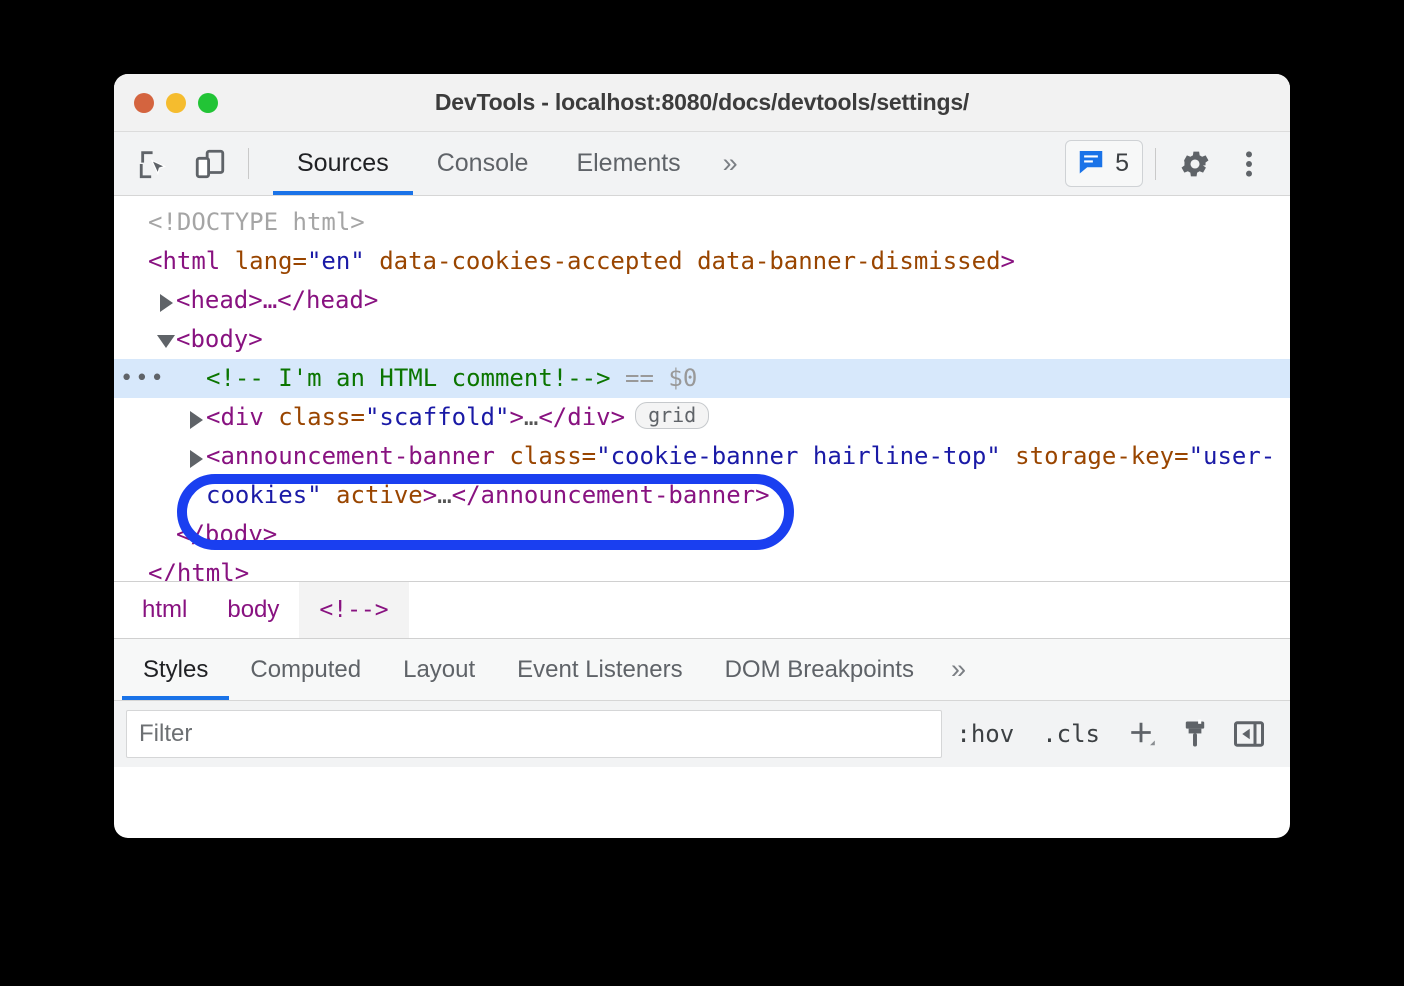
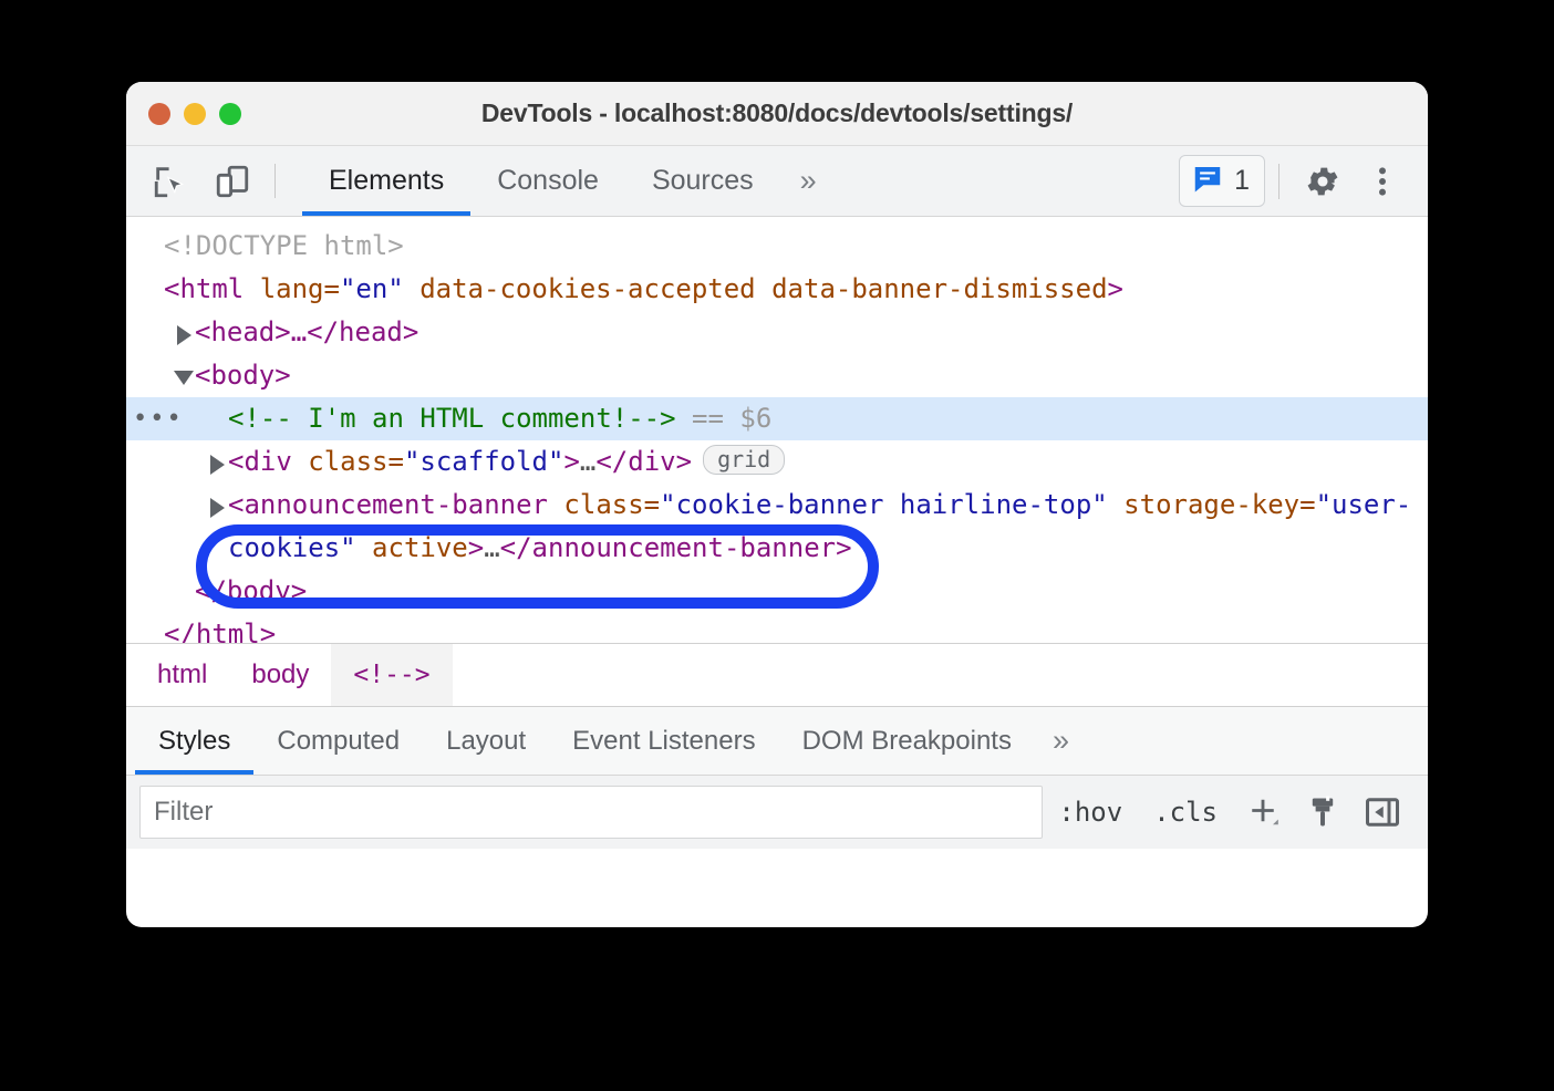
  DevTools - localhost:8080/docs/devtools/settings/
- Sources
+ Elements
  Console
- Elements
+ Sources
  »
- 5
+ 1
  <!DOCTYPE html>
  <html lang="en" data-cookies-accepted data-banner-dismissed>
  <head>…</head>
  <body>
  •••
- <!-- I'm an HTML comment!--> == $0
+ <!-- I'm an HTML comment!--> == $6
  <div class="scaffold">…</div> grid
  <announcement-banner class="cookie-banner hairline-top" storage-key="user-cookies" active>…</announcement-banner>
  </body>
  </html>
  html
  body
  <!-->
  Styles
  Computed
  Layout
  Event Listeners
  DOM Breakpoints
  »
  Filter
  :hov
  .cls
